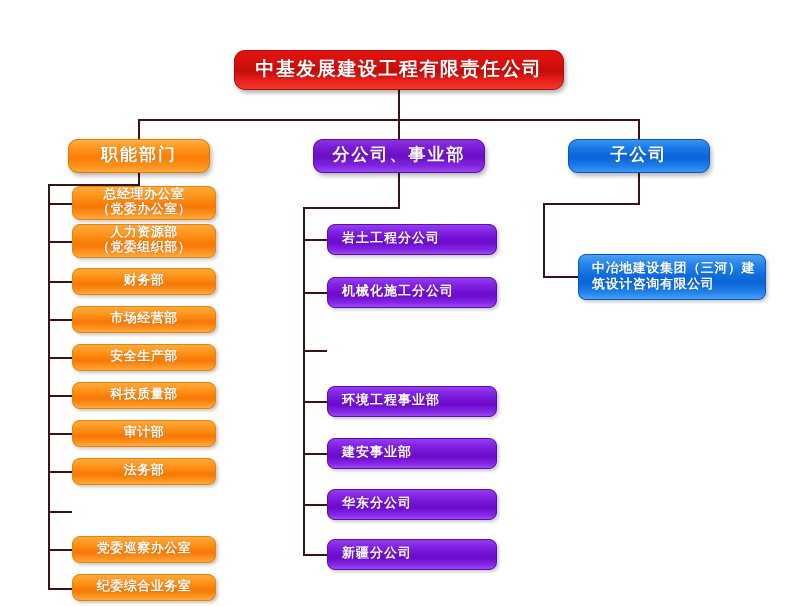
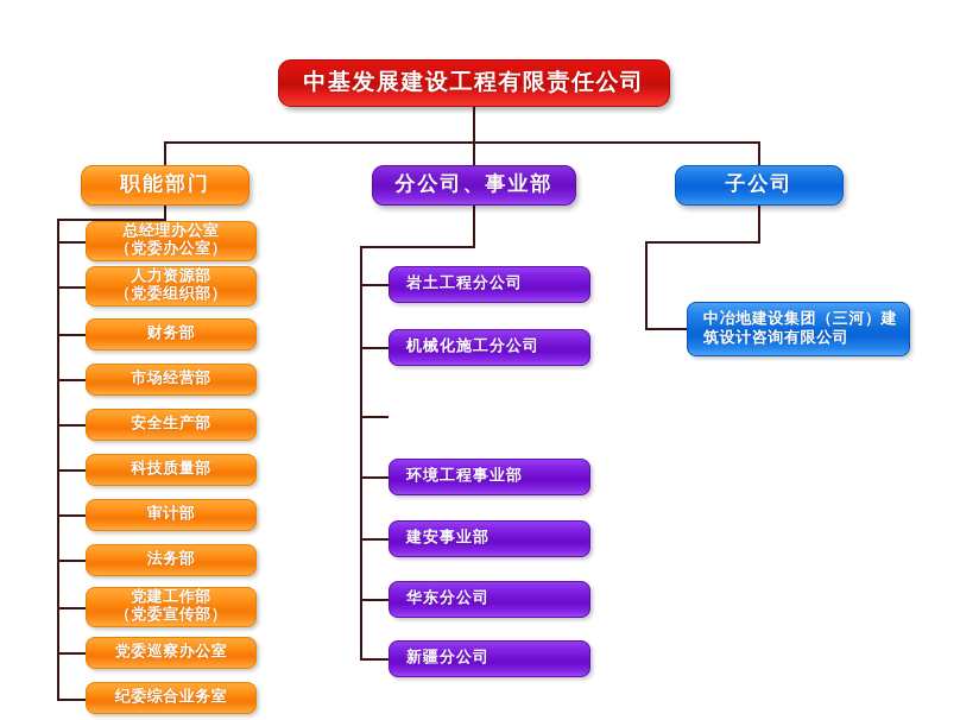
  中基发展建设工程有限责任公司
  职能部门
  分公司、事业部
  子公司
  总经理办公室
  （党委办公室）
  人力资源部
  （党委组织部）
  财务部
  市场经营部
  安全生产部
  科技质量部
  审计部
  法务部
+ 党建工作部
+ （党委宣传部）
  党委巡察办公室
  纪委综合业务室
  岩土工程分公司
  机械化施工分公司
  环境工程事业部
  建安事业部
  华东分公司
  新疆分公司
  中冶地建设集团（三河）建筑设计咨询有限公司
